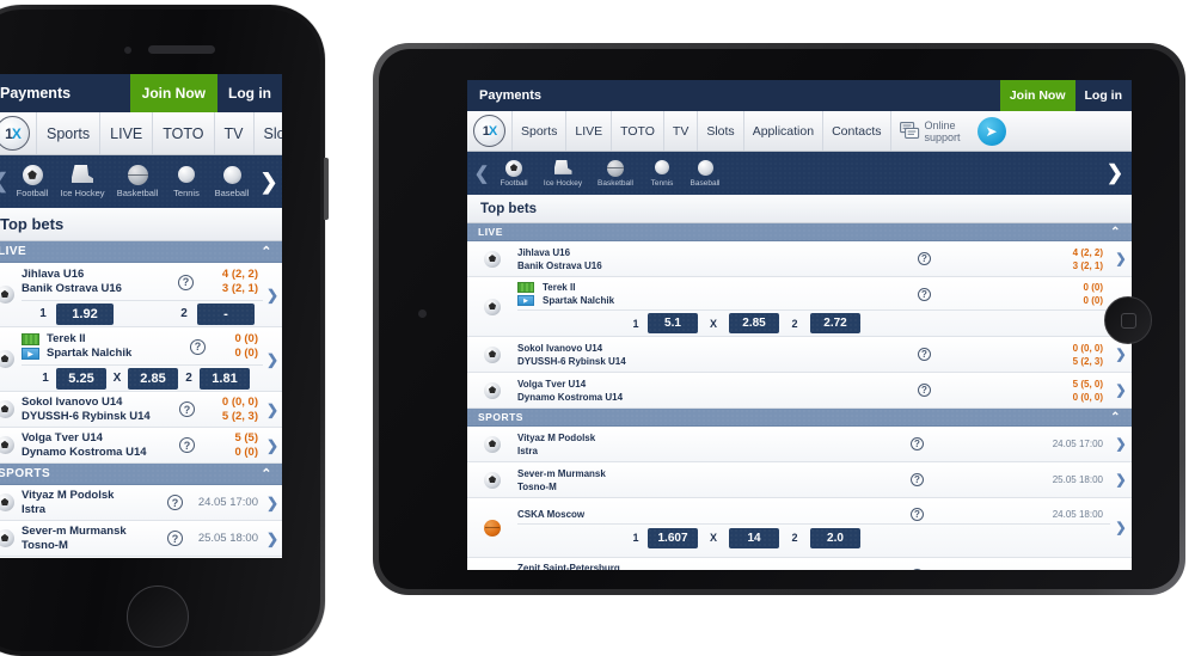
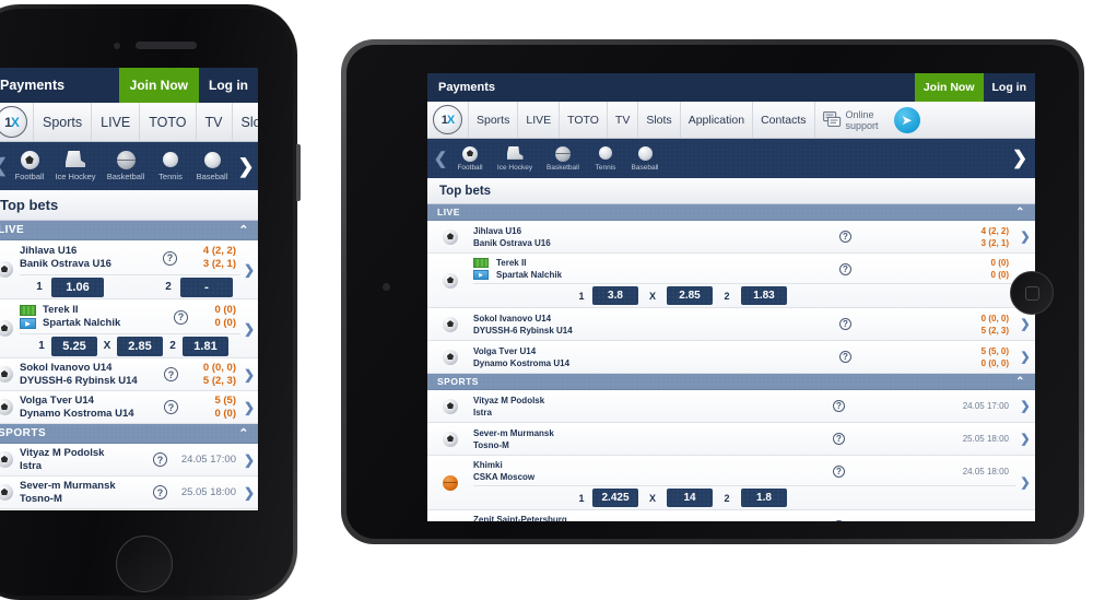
  Payments
  Join Now
  Log in
  1X
  Sports
  LIVE
  TOTO
  TV
  ❮
  Football
  Ice Hockey
  Basketball
  Tennis
  Baseball
  ❯
  Top bets
  LIVE
  ⌃
  Jihlava U16
  Banik Ostrava U16
  ?
  4 (2, 2)
  3 (2, 1)
  1
- 1.92
+ 1.06
  2
  -
  ❯
  Terek II
  Spartak Nalchik
  ?
  0 (0)
  0 (0)
  1
  5.25
  X
  2.85
  2
  1.81
  ❯
  Sokol Ivanovo U14
  DYUSSH-6 Rybinsk U14
  ?
  0 (0, 0)
  5 (2, 3)
  ❯
  Volga Tver U14
  Dynamo Kostroma U14
  ?
  5 (5)
  0 (0)
  ❯
  SPORTS
  ⌃
  Vityaz M Podolsk
  Istra
  ?
  24.05 17:00
  ❯
  Sever-m Murmansk
  Tosno-M
  ?
  25.05 18:00
  ❯
  Payments
  Join Now
  Log in
  1X
  Sports
  LIVE
  TOTO
  TV
  Slots
  Application
  Contacts
  Online
  support
  ➤
  ❮
  ❯
  Top bets
  LIVE
  ⌃
  Jihlava U16
  Banik Ostrava U16
  ?
  4 (2, 2)
  3 (2, 1)
  ❯
  Terek II
  Spartak Nalchik
  ?
  0 (0)
  0 (0)
  1
- 5.1
+ 3.8
  X
  2.85
  2
- 2.72
+ 1.83
  Sokol Ivanovo U14
  DYUSSH-6 Rybinsk U14
  ?
  0 (0, 0)
  5 (2, 3)
  ❯
  Volga Tver U14
  Dynamo Kostroma U14
  ?
  5 (5, 0)
  0 (0, 0)
  ❯
  SPORTS
  ⌃
  Vityaz M Podolsk
  Istra
  ?
  24.05 17:00
  ❯
  Sever-m Murmansk
  Tosno-M
  ?
  25.05 18:00
  ❯
+ Khimki
  CSKA Moscow
  ?
  24.05 18:00
  1
- 1.607
+ 2.425
  X
  14
  2
- 2.0
+ 1.8
  ❯
  Zenit Saint-Petersburg
